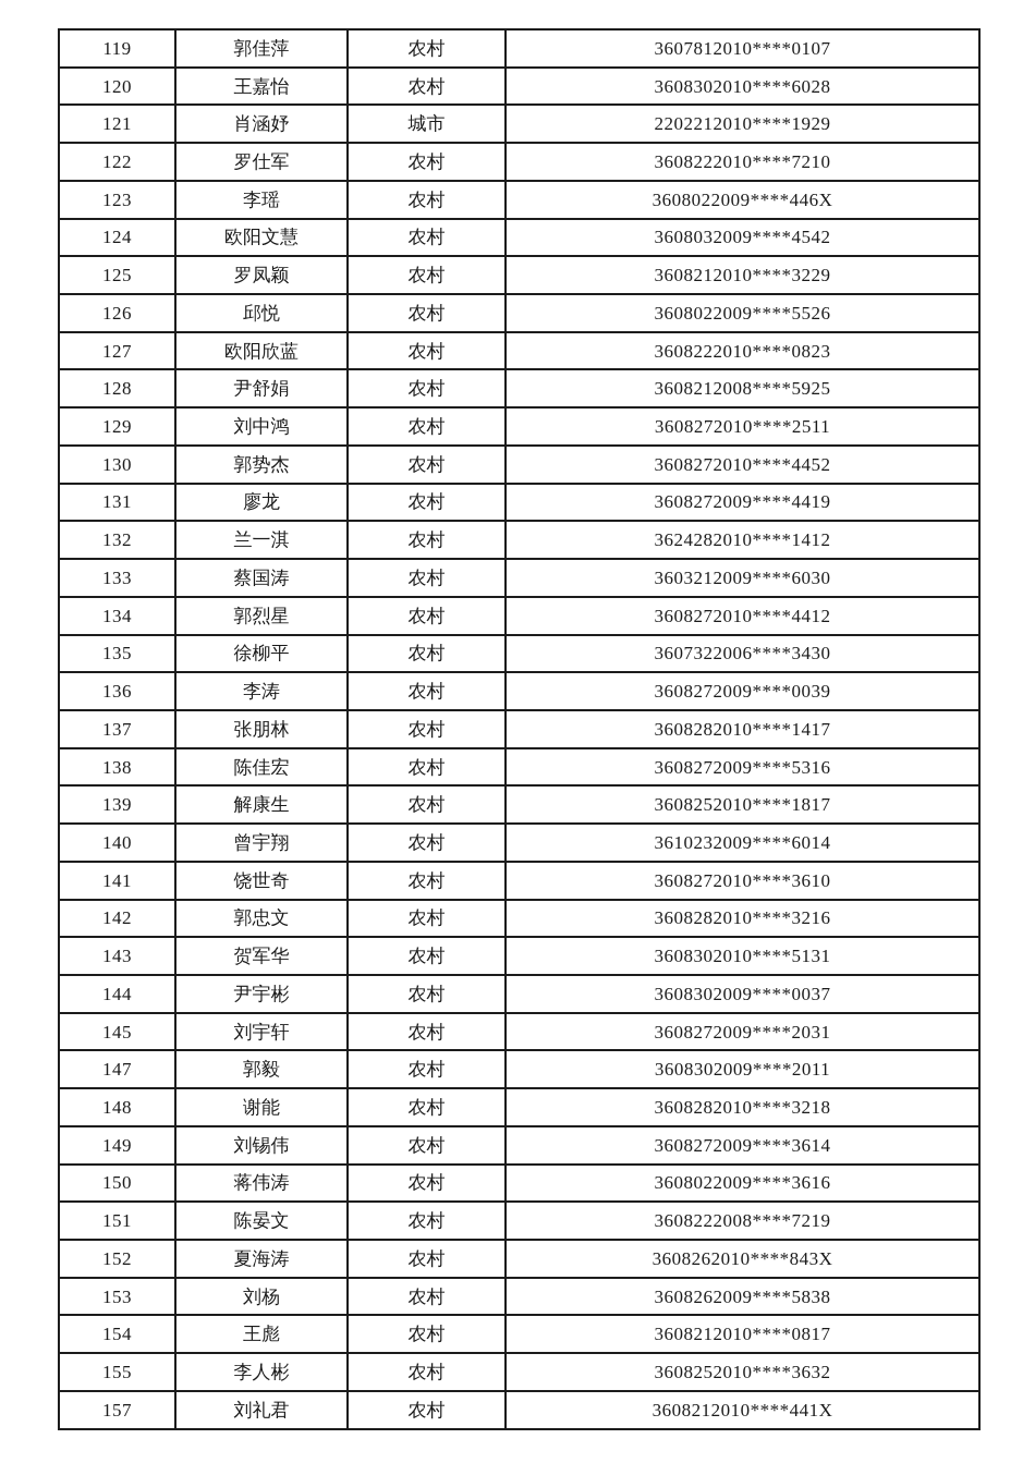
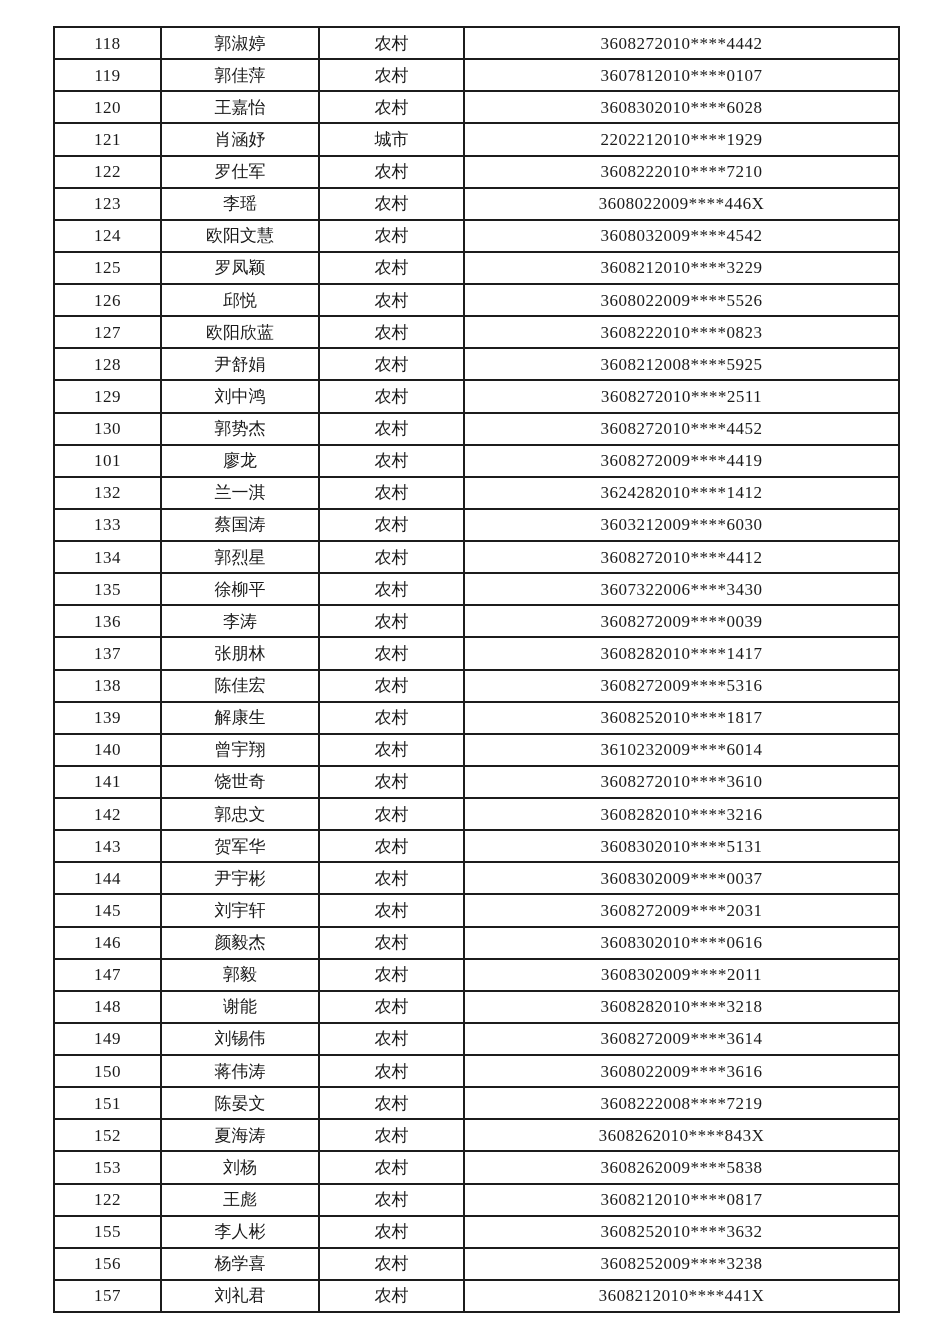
+ 118	郭淑婷	农村	3608272010****4442
  119	郭佳萍	农村	3607812010****0107
  120	王嘉怡	农村	3608302010****6028
  121	肖涵妤	城市	2202212010****1929
  122	罗仕军	农村	3608222010****7210
  123	李瑶	农村	3608022009****446X
  124	欧阳文慧	农村	3608032009****4542
  125	罗凤颖	农村	3608212010****3229
  126	邱悦	农村	3608022009****5526
  127	欧阳欣蓝	农村	3608222010****0823
  128	尹舒娟	农村	3608212008****5925
  129	刘中鸿	农村	3608272010****2511
  130	郭势杰	农村	3608272010****4452
- 131	廖龙	农村	3608272009****4419
+ 101	廖龙	农村	3608272009****4419
  132	兰一淇	农村	3624282010****1412
  133	蔡国涛	农村	3603212009****6030
  134	郭烈星	农村	3608272010****4412
  135	徐柳平	农村	3607322006****3430
  136	李涛	农村	3608272009****0039
  137	张朋林	农村	3608282010****1417
  138	陈佳宏	农村	3608272009****5316
  139	解康生	农村	3608252010****1817
  140	曾宇翔	农村	3610232009****6014
  141	饶世奇	农村	3608272010****3610
  142	郭忠文	农村	3608282010****3216
  143	贺军华	农村	3608302010****5131
  144	尹宇彬	农村	3608302009****0037
  145	刘宇轩	农村	3608272009****2031
+ 146	颜毅杰	农村	3608302010****0616
  147	郭毅	农村	3608302009****2011
  148	谢能	农村	3608282010****3218
  149	刘锡伟	农村	3608272009****3614
  150	蒋伟涛	农村	3608022009****3616
  151	陈晏文	农村	3608222008****7219
  152	夏海涛	农村	3608262010****843X
  153	刘杨	农村	3608262009****5838
- 154	王彪	农村	3608212010****0817
+ 122	王彪	农村	3608212010****0817
  155	李人彬	农村	3608252010****3632
+ 156	杨学喜	农村	3608252009****3238
  157	刘礼君	农村	3608212010****441X
